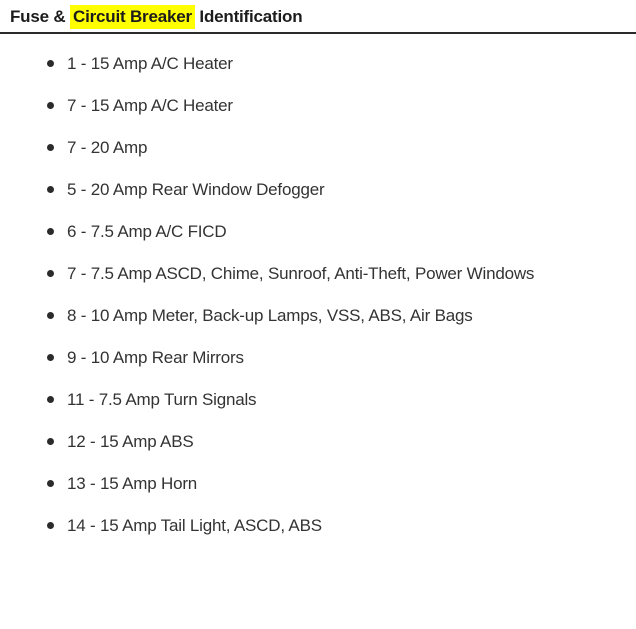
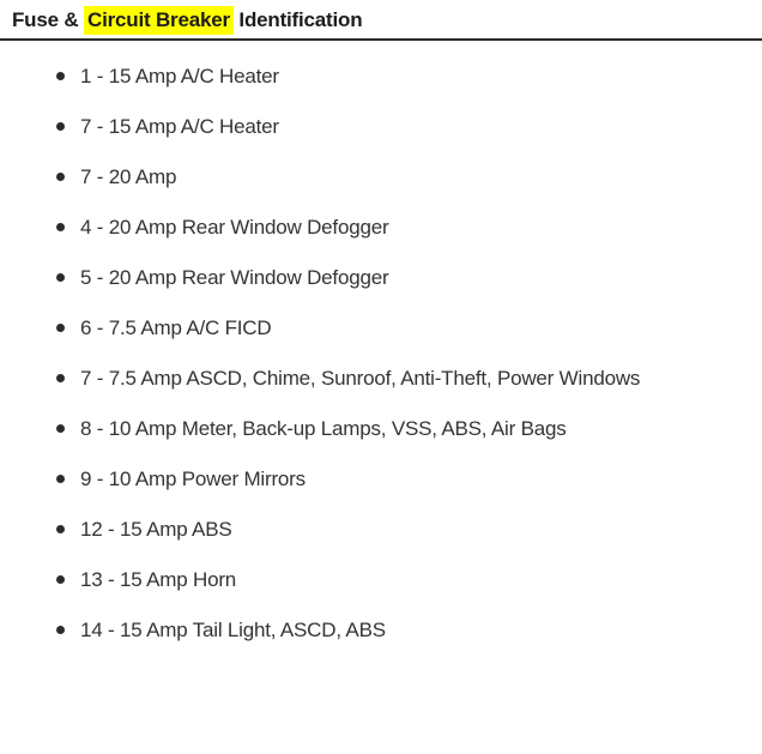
  Fuse & Circuit Breaker Identification
  1 - 15 Amp A/C Heater
  7 - 15 Amp A/C Heater
  7 - 20 Amp
+ 4 - 20 Amp Rear Window Defogger
  5 - 20 Amp Rear Window Defogger
  6 - 7.5 Amp A/C FICD
  7 - 7.5 Amp ASCD, Chime, Sunroof, Anti-Theft, Power Windows
  8 - 10 Amp Meter, Back-up Lamps, VSS, ABS, Air Bags
- 9 - 10 Amp Rear Mirrors
+ 9 - 10 Amp Power Mirrors
- 11 - 7.5 Amp Turn Signals
  12 - 15 Amp ABS
  13 - 15 Amp Horn
  14 - 15 Amp Tail Light, ASCD, ABS
